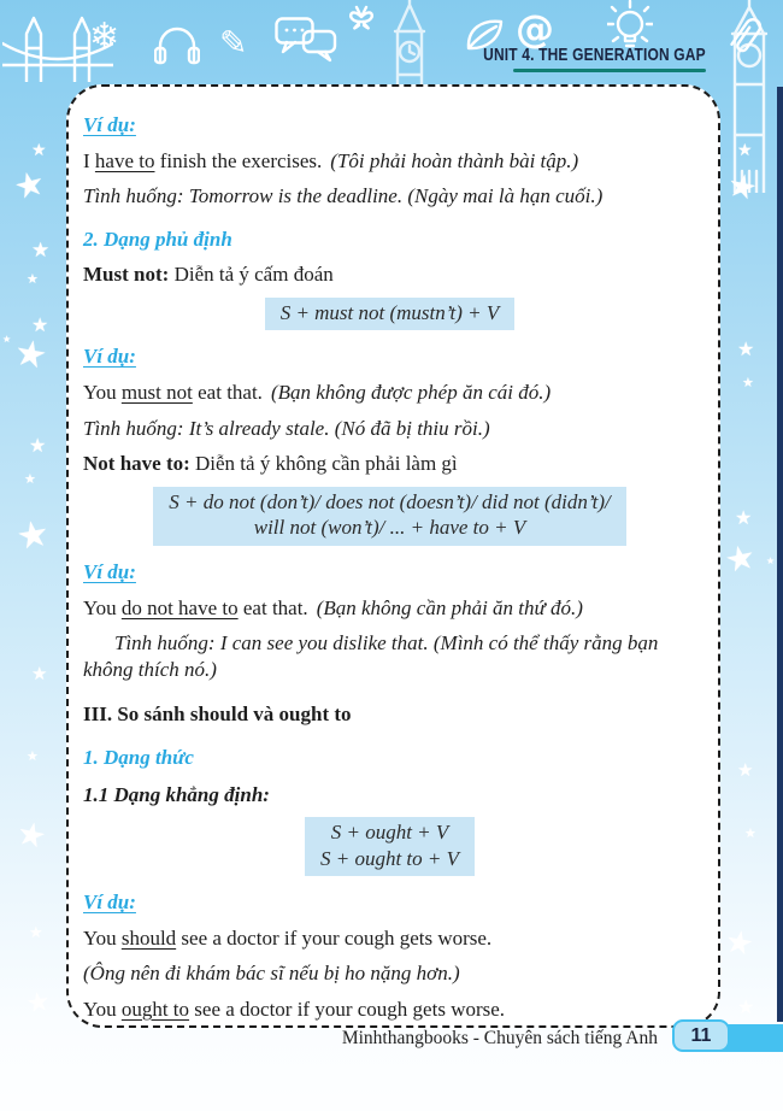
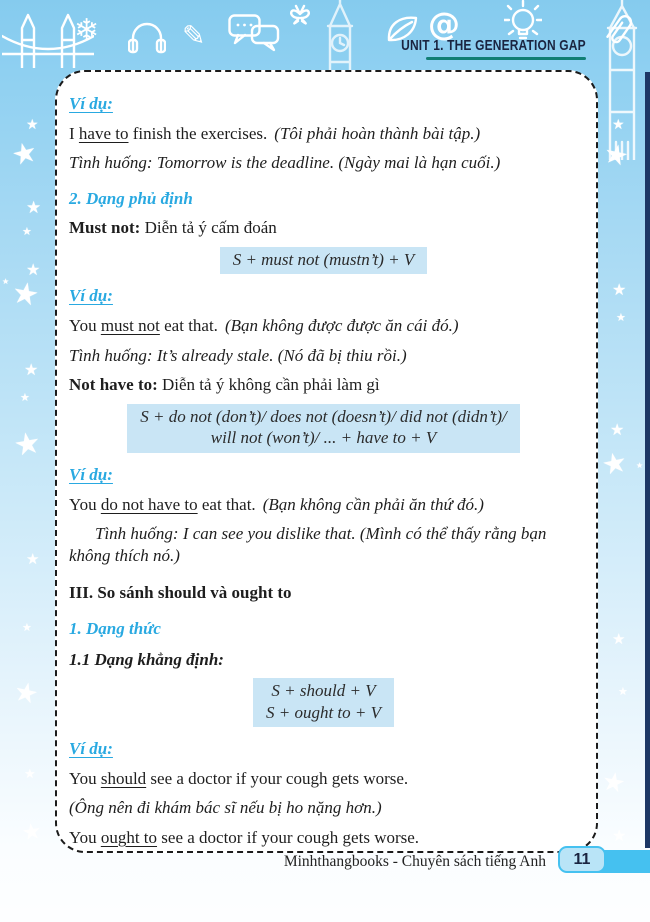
  ❄
  ✎
  @
- UNIT 4. THE GENERATION GAP
+ UNIT 1. THE GENERATION GAP
  ★
  ★
  ★
  ★
  ★
  ★
  ★
  ★
  ★
  ★
  ★
  ★
  ★
  ★
  ★
  ★
  Ví dụ:
  I have to finish the exercises. (Tôi phải hoàn thành bài tập.)
  Tình huống: Tomorrow is the deadline. (Ngày mai là hạn cuối.)
  2. Dạng phủ định
  Must not: Diễn tả ý cấm đoán
  S + must not (mustn’t) + V
  Ví dụ:
- You must not eat that. (Bạn không được phép ăn cái đó.)
+ You must not eat that. (Bạn không được được ăn cái đó.)
  Tình huống: It’s already stale. (Nó đã bị thiu rồi.)
  Not have to: Diễn tả ý không cần phải làm gì
  S + do not (don’t)/ does not (doesn’t)/ did not (didn’t)/
  will not (won’t)/ ... + have to + V
  Ví dụ:
  You do not have to eat that. (Bạn không cần phải ăn thứ đó.)
  Tình huống: I can see you dislike that. (Mình có thể thấy rằng bạn không thích nó.)
  III. So sánh should và ought to
  1. Dạng thức
  1.1 Dạng khẳng định:
- S + ought + V
+ S + should + V
  S + ought to + V
  Ví dụ:
  You should see a doctor if your cough gets worse.
  (Ông nên đi khám bác sĩ nếu bị ho nặng hơn.)
  You ought to see a doctor if your cough gets worse.
  Minhthangbooks - Chuyên sách tiếng Anh
  11
